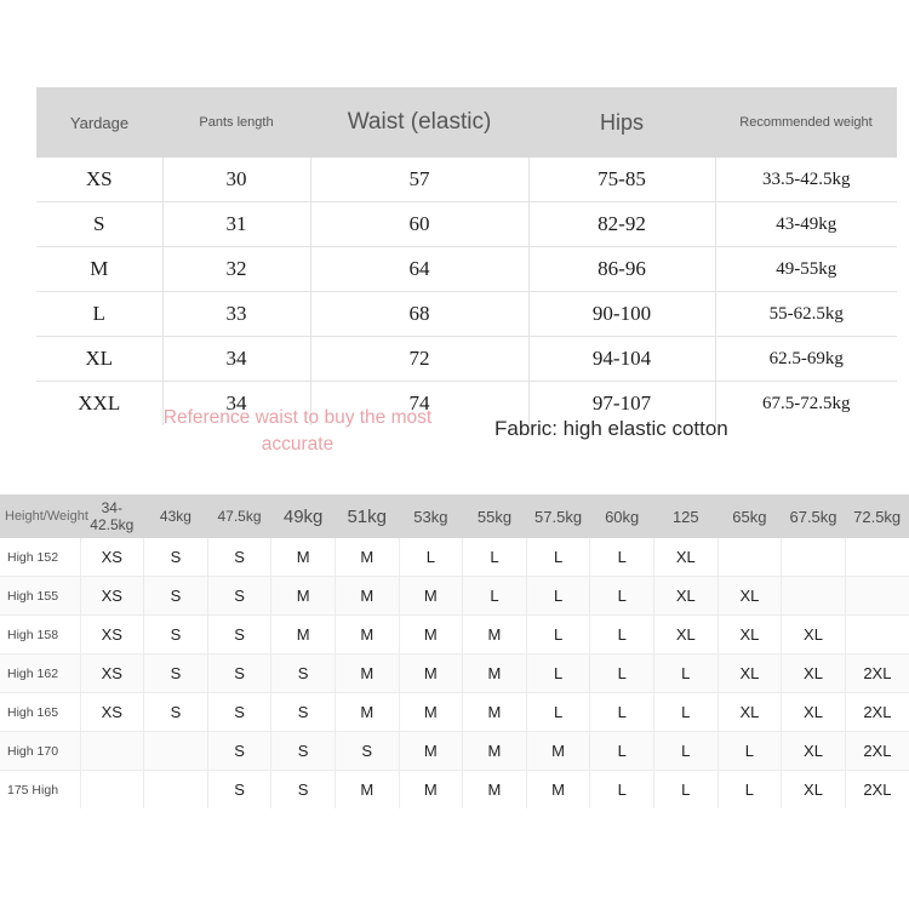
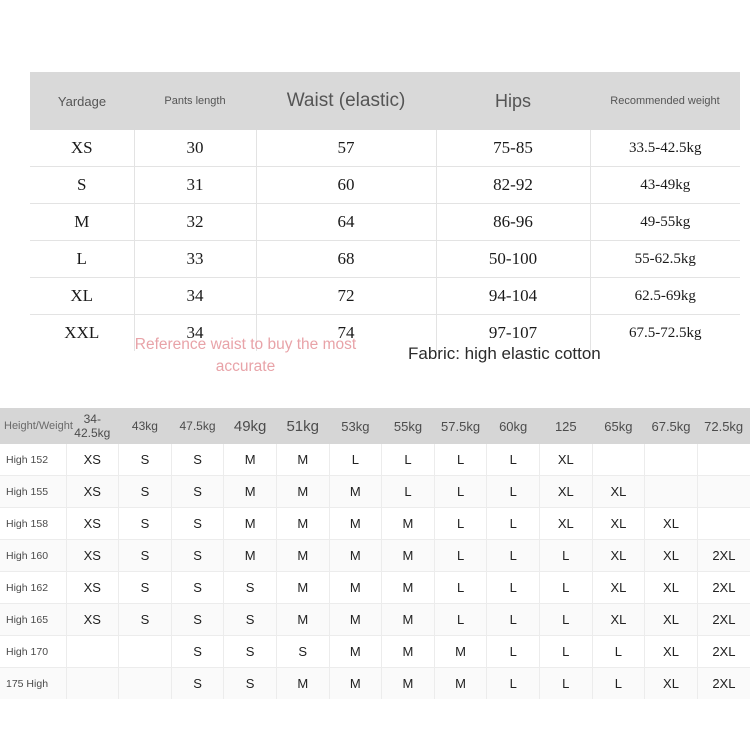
  Yardage	Pants length	Waist (elastic)	Hips	Recommended weight
  XS	30	57	75-85	33.5-42.5kg
  S	31	60	82-92	43-49kg
  M	32	64	86-96	49-55kg
- L	33	68	90-100	55-62.5kg
+ L	33	68	50-100	55-62.5kg
  XL	34	72	94-104	62.5-69kg
  XXL	34	74	97-107	67.5-72.5kg
  Reference waist to buy the most accurate
  Fabric: high elastic cotton
  Height/Weight	34-42.5kg	43kg	47.5kg	49kg	51kg	53kg	55kg	57.5kg	60kg	125	65kg	67.5kg	72.5kg
  High 152	XS	S	S	M	M	L	L	L	L	XL
  High 155	XS	S	S	M	M	M	L	L	L	XL	XL
  High 158	XS	S	S	M	M	M	M	L	L	XL	XL	XL
+ High 160	XS	S	S	M	M	M	M	L	L	L	XL	XL	2XL
  High 162	XS	S	S	S	M	M	M	L	L	L	XL	XL	2XL
  High 165	XS	S	S	S	M	M	M	L	L	L	XL	XL	2XL
  High 170			S	S	S	M	M	M	L	L	L	XL	2XL
  175 High			S	S	M	M	M	M	L	L	L	XL	2XL
